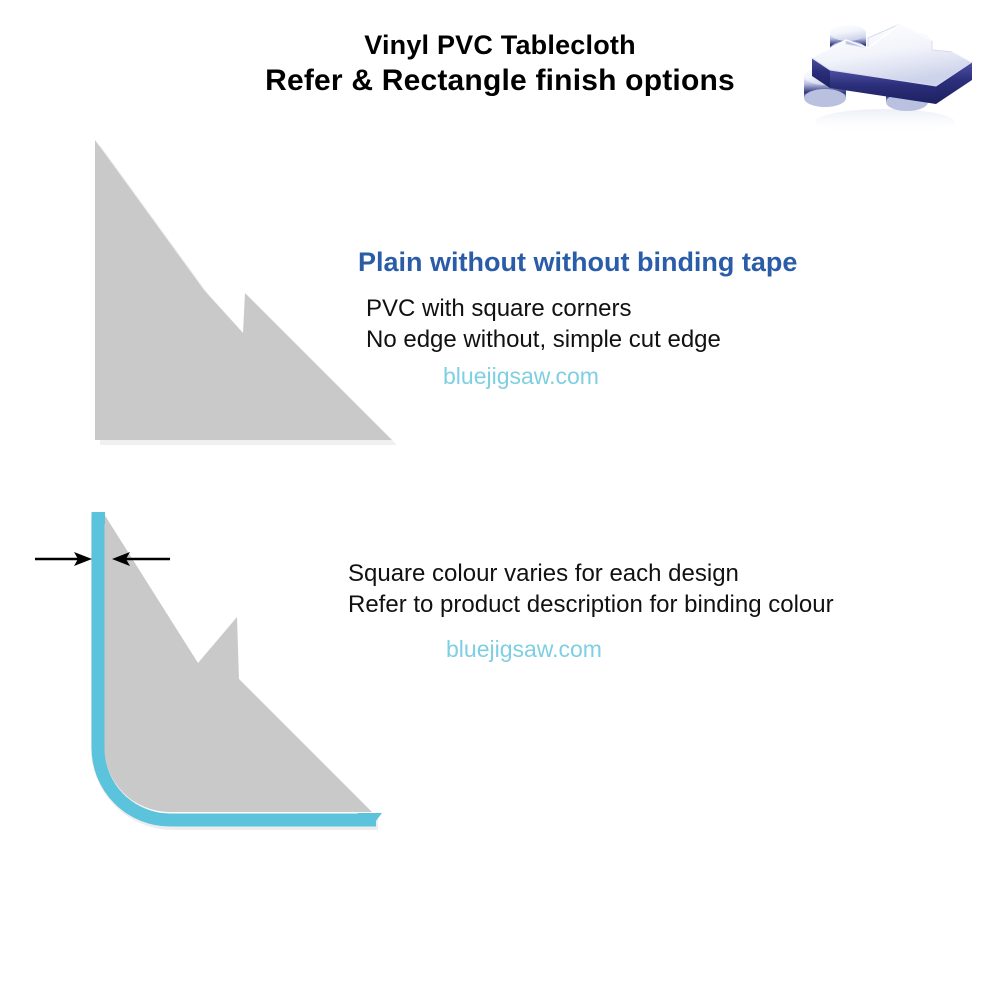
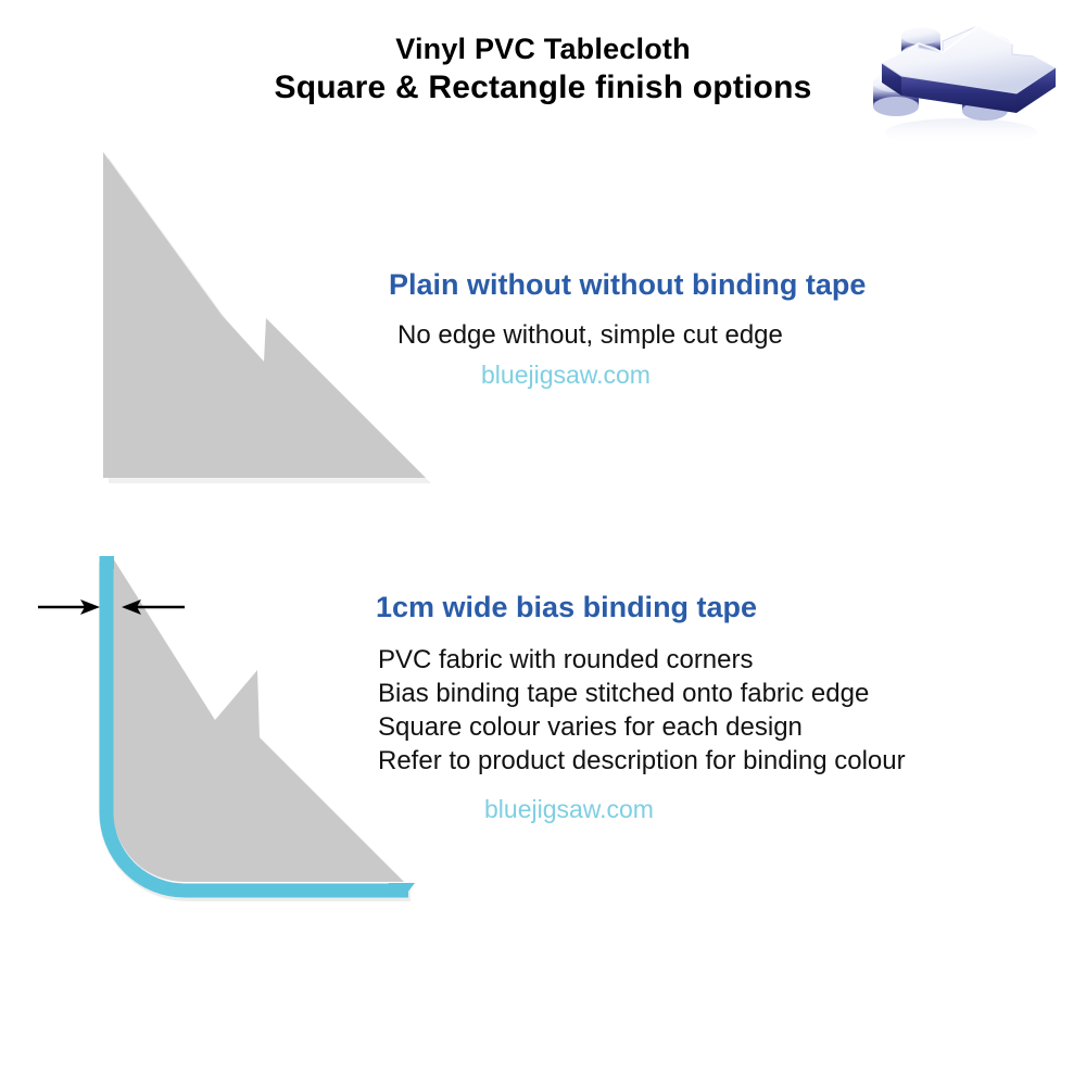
  Vinyl PVC Tablecloth
- Refer & Rectangle finish options
+ Square & Rectangle finish options
  Plain without without binding tape
- PVC with square corners
  No edge without, simple cut edge
  bluejigsaw.com
+ 1cm wide bias binding tape
+ PVC fabric with rounded corners
+ Bias binding tape stitched onto fabric edge
  Square colour varies for each design
  Refer to product description for binding colour
  bluejigsaw.com
